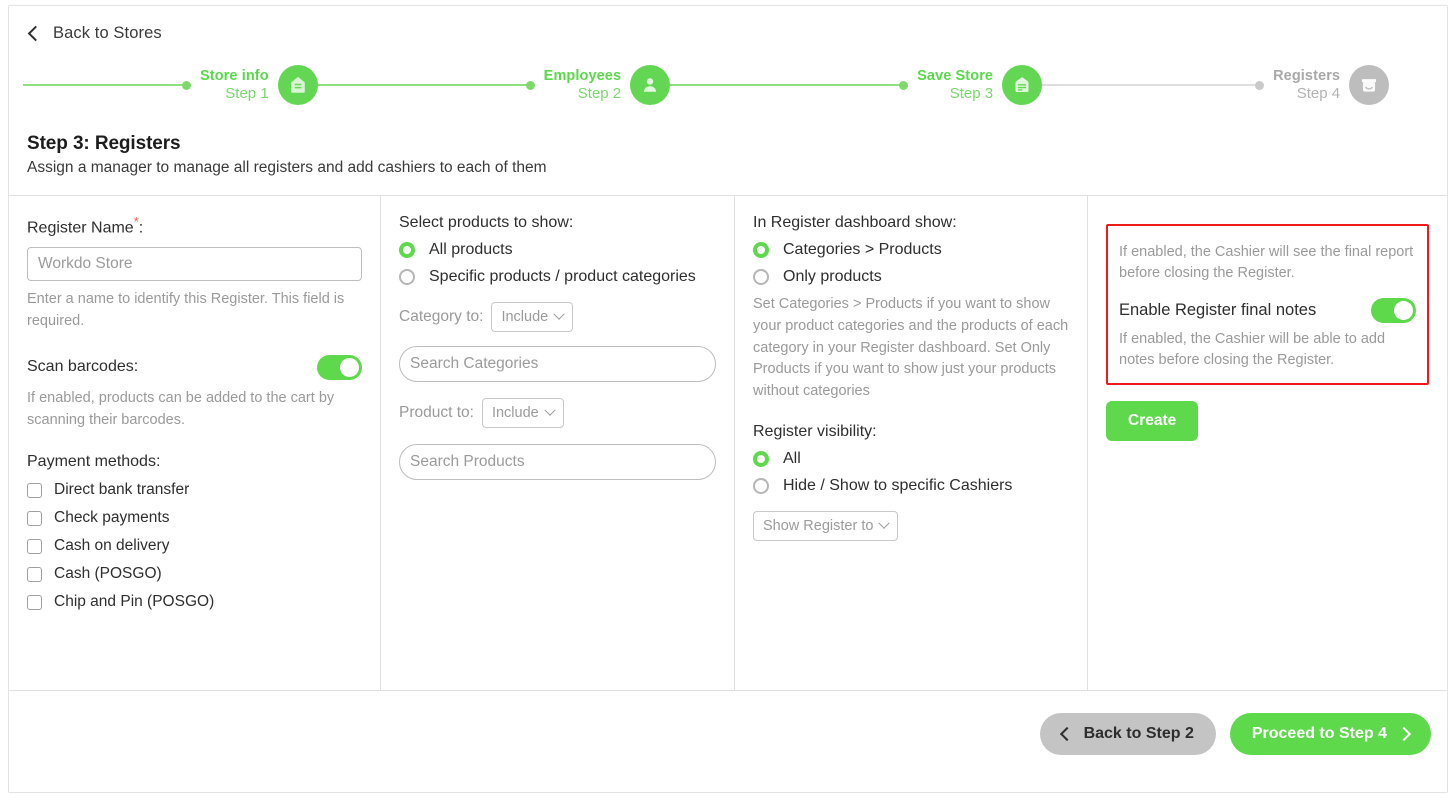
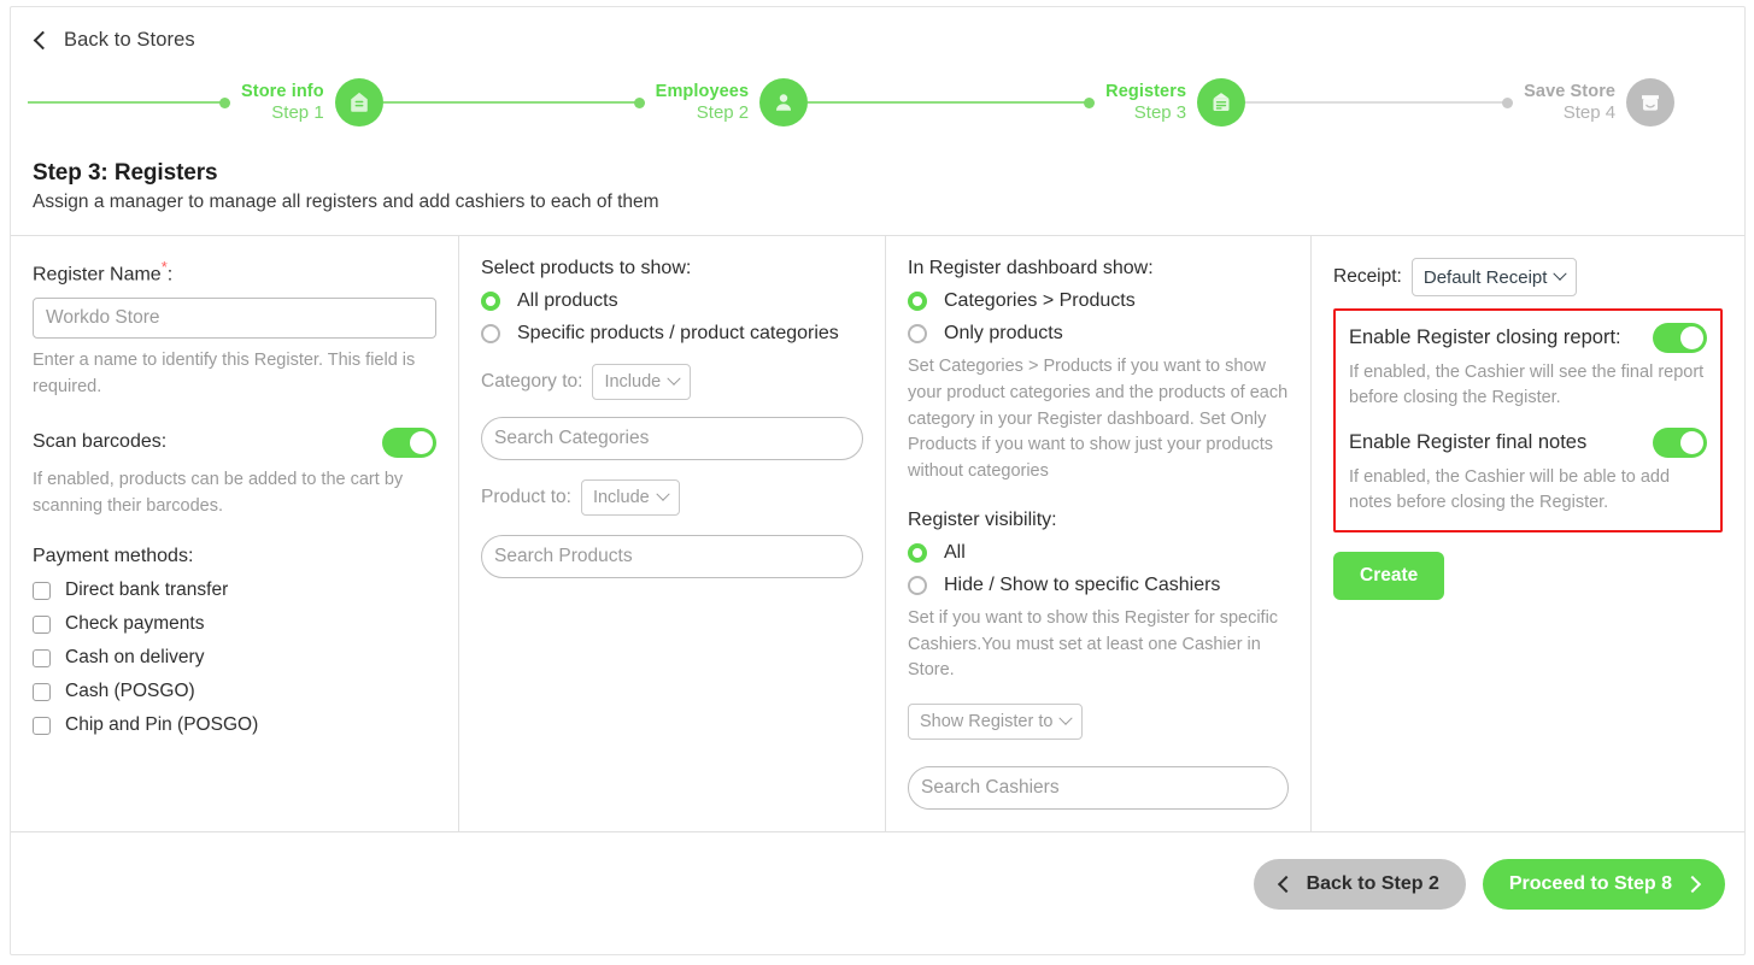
  Back to Stores
  Store info
  Step 1
  Employees
  Step 2
- Save Store
+ Registers
  Step 3
- Registers
+ Save Store
  Step 4
  Step 3: Registers
  Assign a manager to manage all registers and add cashiers to each of them
  Register Name*:
  Workdo Store
  Enter a name to identify this Register. This field is required.
  Scan barcodes:
  If enabled, products can be added to the cart by scanning their barcodes.
  Payment methods:
  Direct bank transfer
  Check payments
  Cash on delivery
  Cash (POSGO)
  Chip and Pin (POSGO)
  Select products to show:
  All products
  Specific products / product categories
  Category to:
  Include
  Search Categories
  Product to:
  Include
  Search Products
  In Register dashboard show:
  Categories > Products
  Only products
  Set Categories > Products if you want to show your product categories and the products of each category in your Register dashboard. Set Only Products if you want to show just your products without categories
  Register visibility:
  All
  Hide / Show to specific Cashiers
+ Set if you want to show this Register for specific Cashiers.You must set at least one Cashier in Store.
  Show Register to
+ Search Cashiers
+ Receipt:
+ Default Receipt
+ Enable Register closing report:
  If enabled, the Cashier will see the final report before closing the Register.
  Enable Register final notes
  If enabled, the Cashier will be able to add notes before closing the Register.
  Create
  Back to Step 2
- Proceed to Step 4
+ Proceed to Step 8
